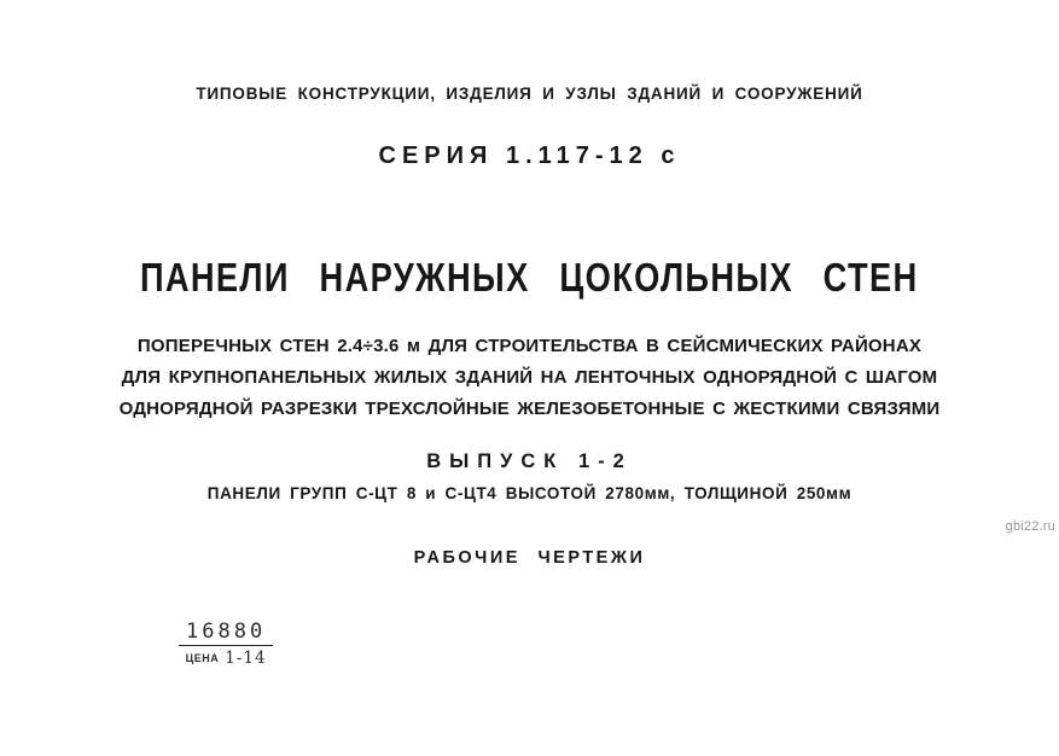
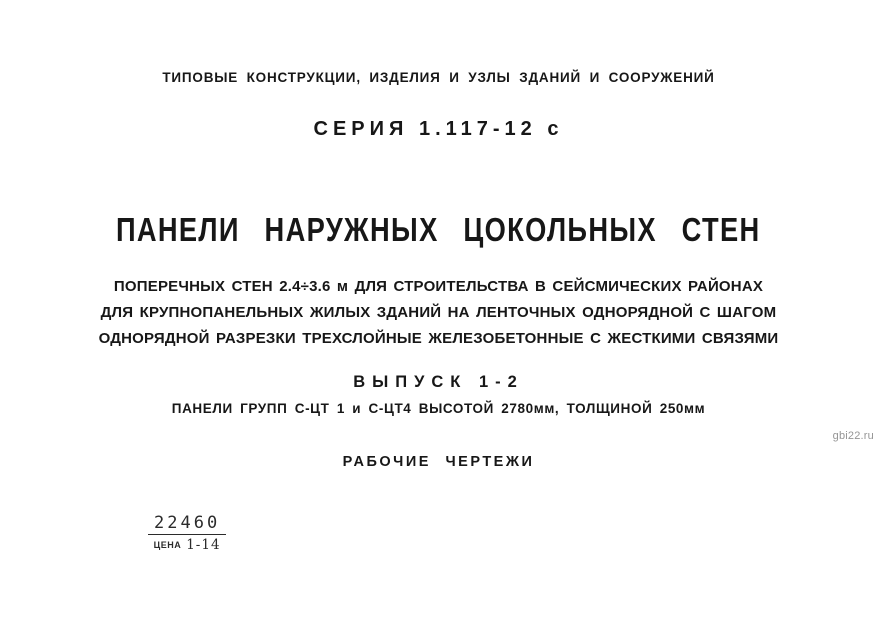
  ТИПОВЫЕ КОНСТРУКЦИИ, ИЗДЕЛИЯ И УЗЛЫ ЗДАНИЙ И СООРУЖЕНИЙ
  СЕРИЯ 1.117-12 с
  ПАНЕЛИ НАРУЖНЫХ ЦОКОЛЬНЫХ СТЕН
  ПОПЕРЕЧНЫХ СТЕН 2.4÷3.6 м ДЛЯ СТРОИТЕЛЬСТВА В СЕЙСМИЧЕСКИХ РАЙОНАХ
  ДЛЯ КРУПНОПАНЕЛЬНЫХ ЖИЛЫХ ЗДАНИЙ НА ЛЕНТОЧНЫХ ОДНОРЯДНОЙ С ШАГОМ
  ОДНОРЯДНОЙ РАЗРЕЗКИ ТРЕХСЛОЙНЫЕ ЖЕЛЕЗОБЕТОННЫЕ С ЖЕСТКИМИ СВЯЗЯМИ
  ВЫПУСК 1-2
- ПАНЕЛИ ГРУПП С-ЦТ 8 и С-ЦТ4 ВЫСОТОЙ 2780мм, ТОЛЩИНОЙ 250мм
+ ПАНЕЛИ ГРУПП С-ЦТ 1 и С-ЦТ4 ВЫСОТОЙ 2780мм, ТОЛЩИНОЙ 250мм
  РАБОЧИЕ ЧЕРТЕЖИ
- 16880
+ 22460
  ЦЕНА 1-14
  gbi22.ru
